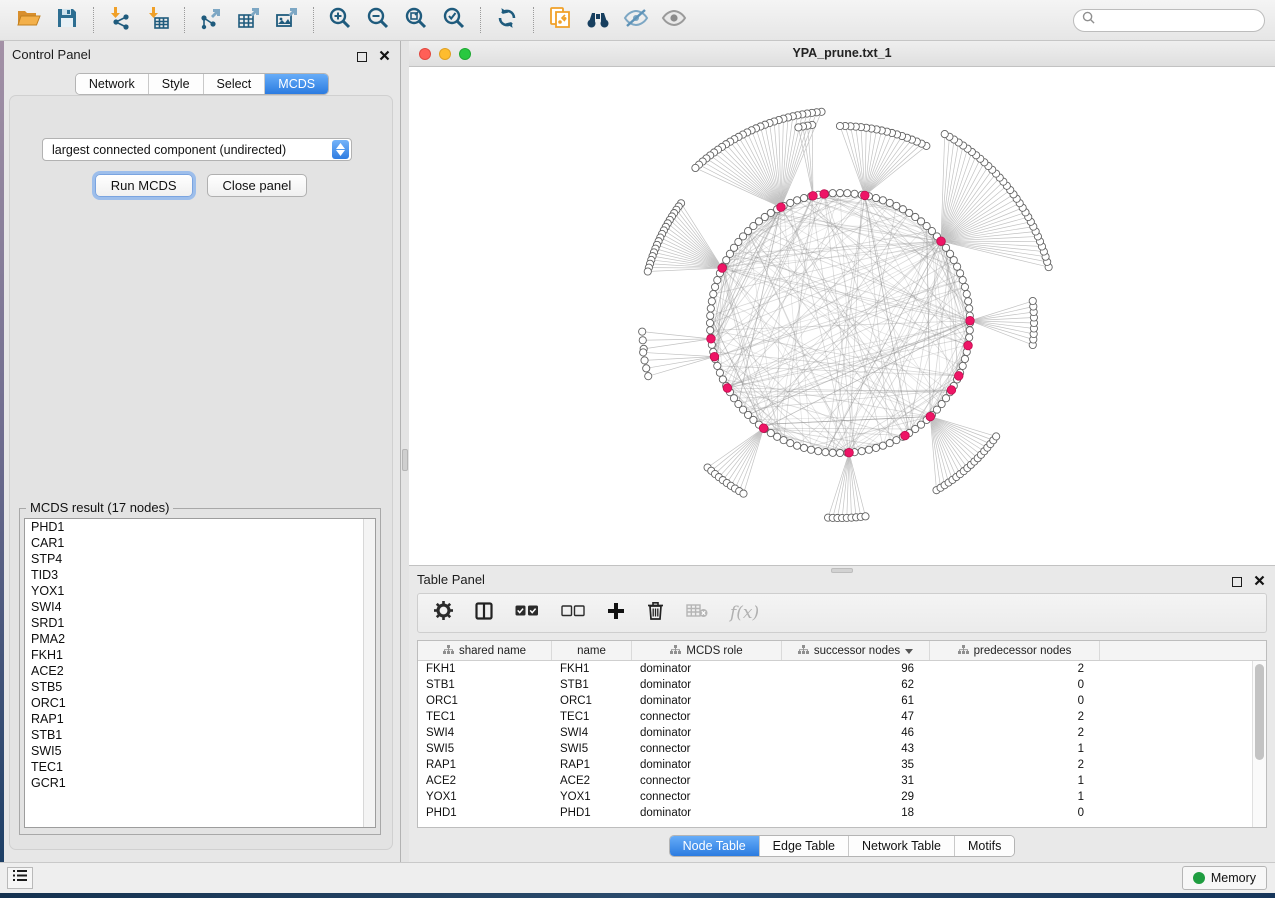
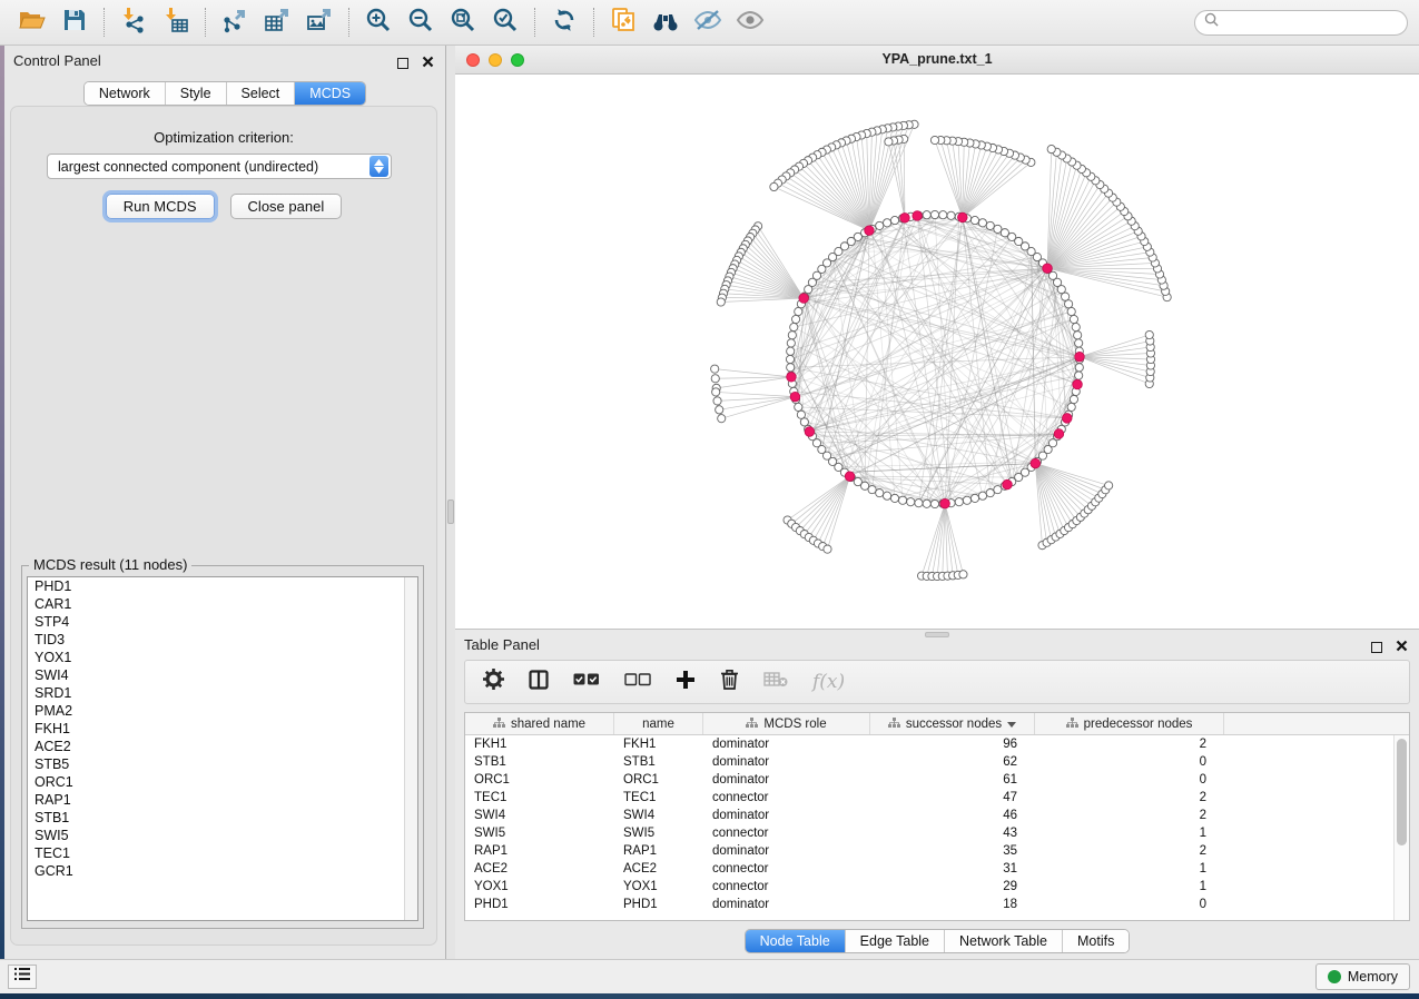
  Control Panel
  Network
  Style
  Select
  MCDS
+ Optimization criterion:
  largest connected component (undirected)
  Run MCDS
  Close panel
- MCDS result (17 nodes)
+ MCDS result (11 nodes)
  PHD1
  CAR1
  STP4
  TID3
  YOX1
  SWI4
  SRD1
  PMA2
  FKH1
  ACE2
  STB5
  ORC1
  RAP1
  STB1
  SWI5
  TEC1
  GCR1
  YPA_prune.txt_1
  Table Panel
  f(x)
  shared name
  name
  MCDS role
  successor nodes
  predecessor nodes
  FKH1
  FKH1
  dominator
  96
  2
  STB1
  STB1
  dominator
  62
  0
  ORC1
  ORC1
  dominator
  61
  0
  TEC1
  TEC1
  connector
  47
  2
  SWI4
  SWI4
  dominator
  46
  2
  SWI5
  SWI5
  connector
  43
  1
  RAP1
  RAP1
  dominator
  35
  2
  ACE2
  ACE2
  connector
  31
  1
  YOX1
  YOX1
  connector
  29
  1
  PHD1
  PHD1
  dominator
  18
  0
  Node Table
  Edge Table
  Network Table
  Motifs
  Memory
